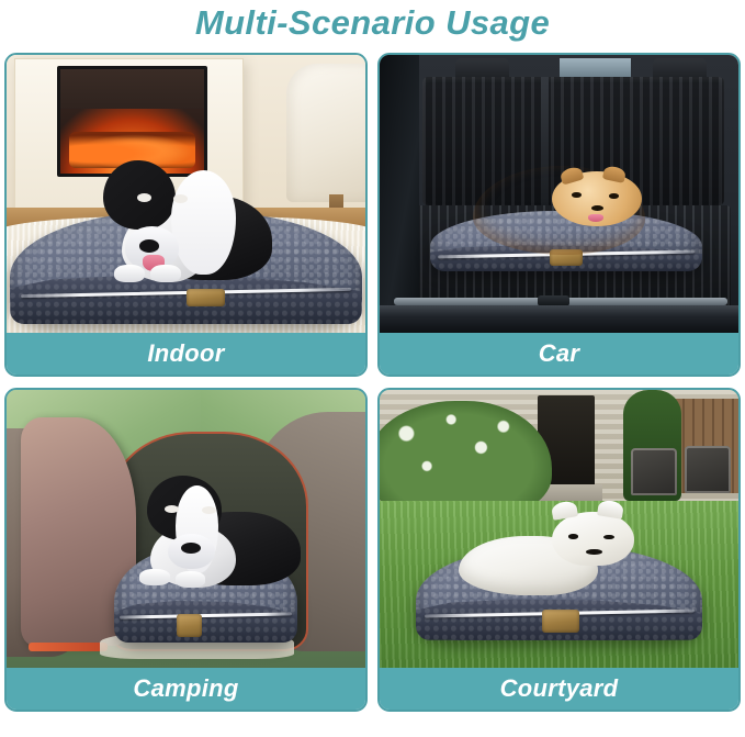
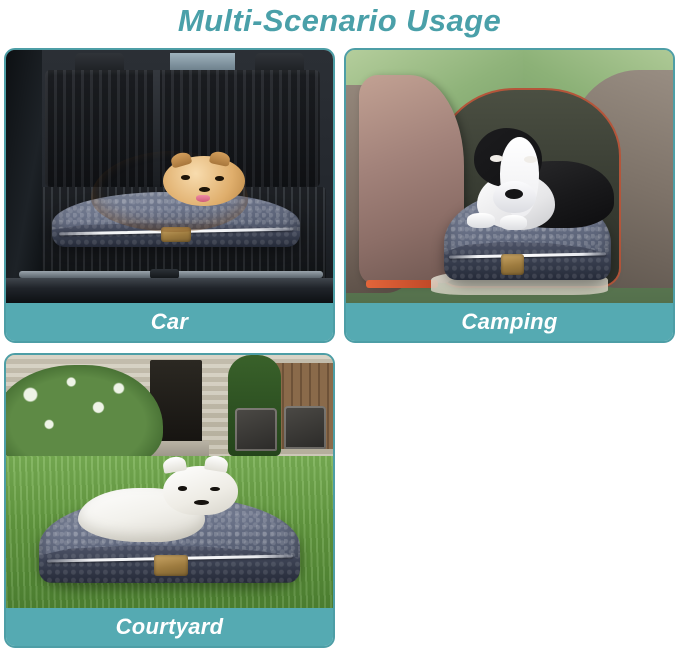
  Multi-Scenario Usage
- Indoor
  Car
  Camping
  Courtyard
